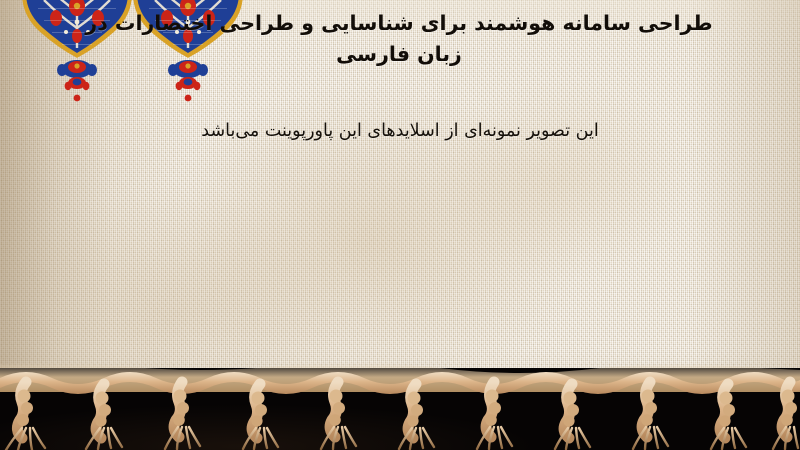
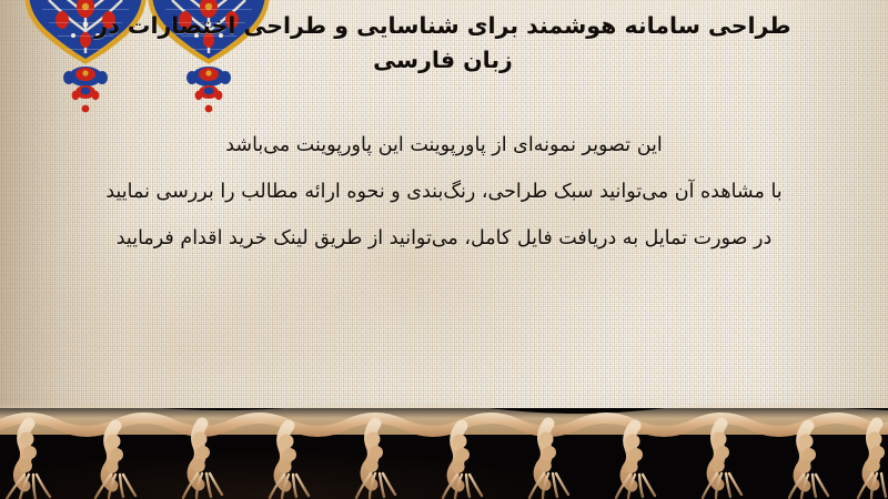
  طراحی سامانه هوشمند برای شناسایی و طراحی اختصارات در
  زبان فارسی
- این تصویر نمونه‌ای از اسلایدهای این پاورپوینت می‌باشد
+ این تصویر نمونه‌ای از پاورپوینت این پاورپوینت می‌باشد
+ با مشاهده آن میتوانید سبک طراحی، رنگ‌بندی و نحوه ارائه مطالب را بررسی نمایید
+ در صورت تمایل به دریافت فایل کامل، می‌توانید از طریق لینک خرید اقدام فرمایید
